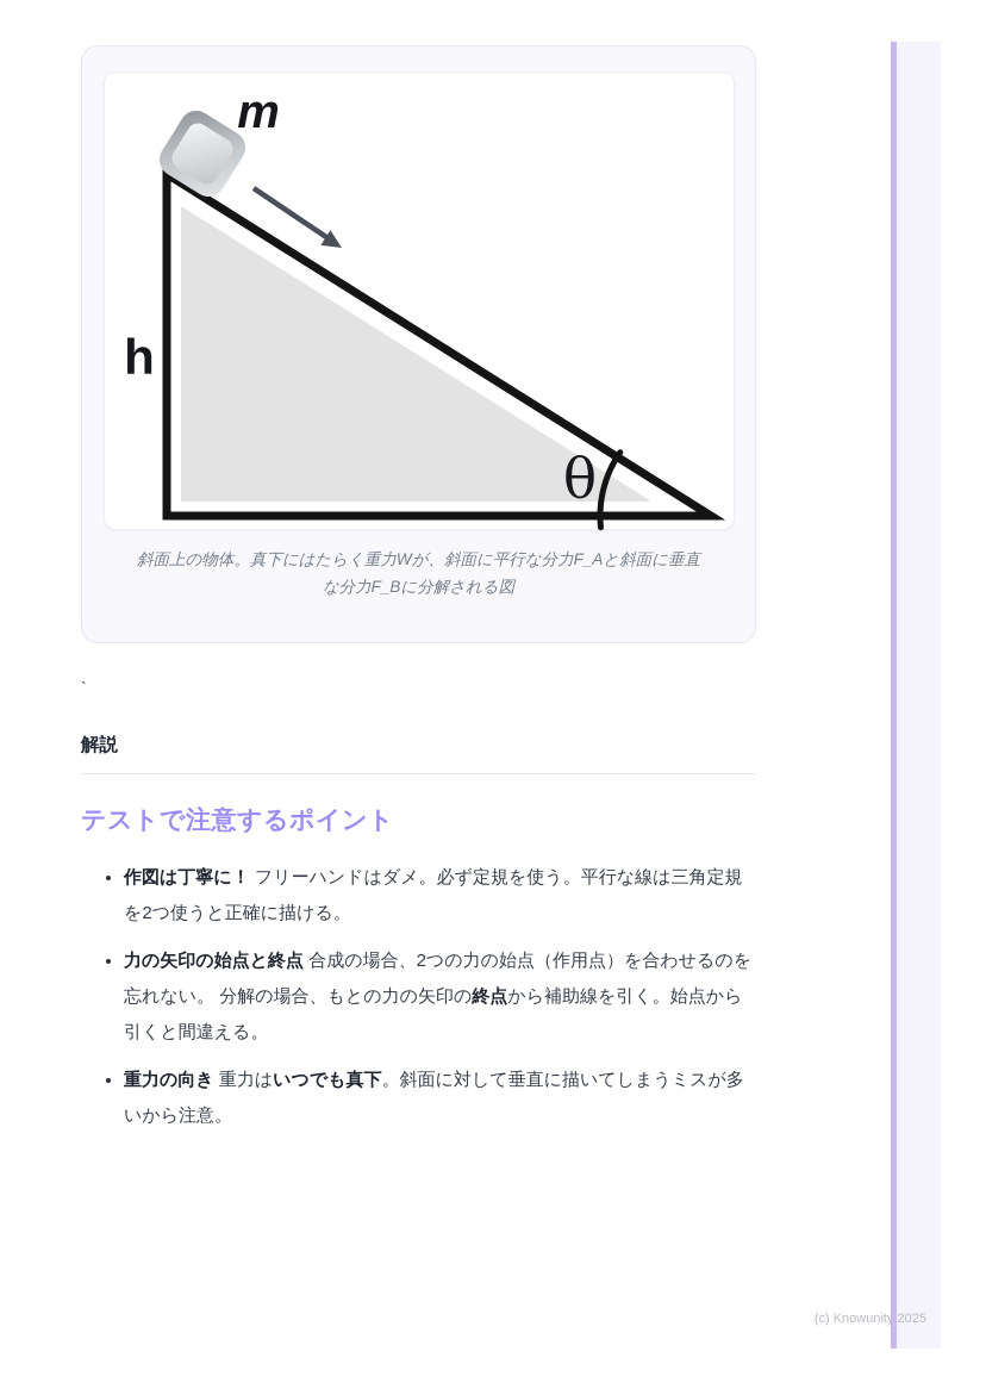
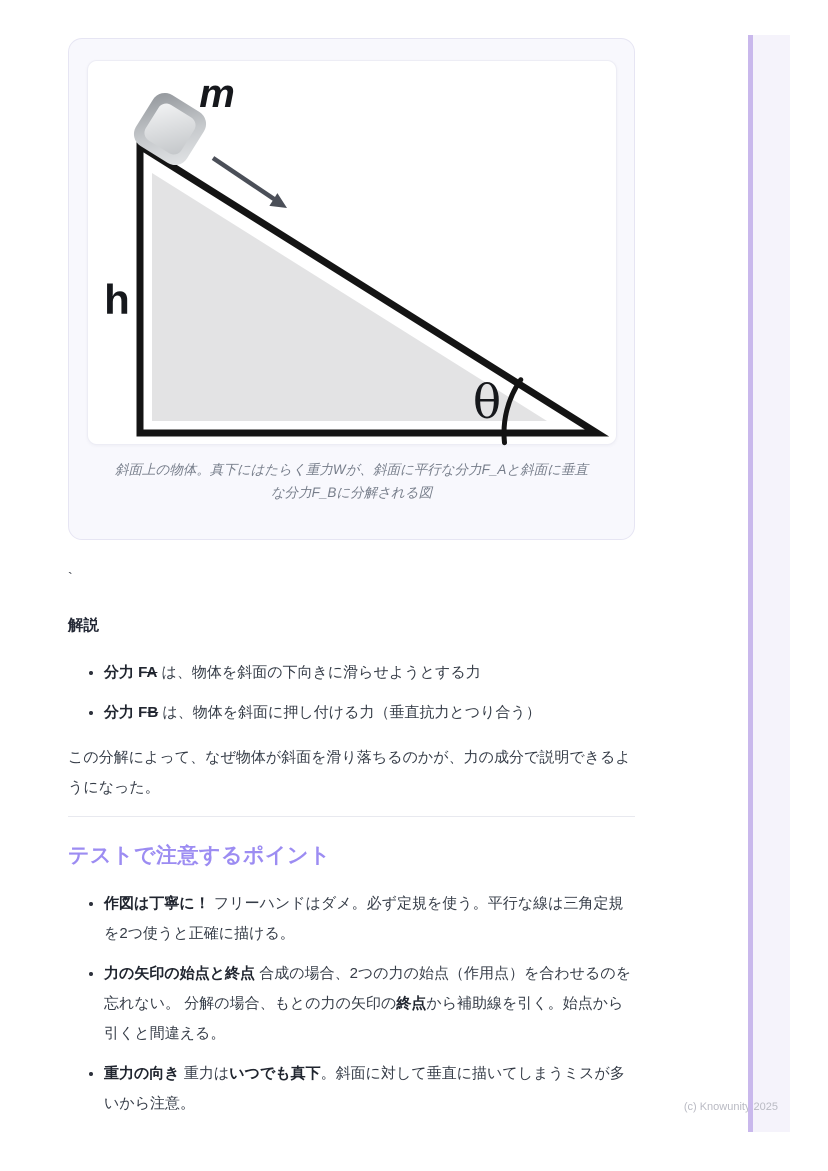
  m
  h
  θ
  斜面上の物体。真下にはたらく重力Wが、斜面に平行な分力F_Aと斜面に垂直
  な分力F_Bに分解される図
  `
  解説
+ 分力 FA は、物体を斜面の下向きに滑らせようとする力
+ 分力 FB は、物体を斜面に押し付ける力（垂直抗力とつり合う）
+ この分解によって、なぜ物体が斜面を滑り落ちるのかが、力の成分で説明できるようになった。
  テストで注意するポイント
  作図は丁寧に！ フリーハンドはダメ。必ず定規を使う。平行な線は三角定規を2つ使うと正確に描ける。
  力の矢印の始点と終点 合成の場合、2つの力の始点（作用点）を合わせるのを忘れない。 分解の場合、もとの力の矢印の終点から補助線を引く。始点から引くと間違える。
  重力の向き 重力はいつでも真下。斜面に対して垂直に描いてしまうミスが多いから注意。
  (c) Knowunit 2025
